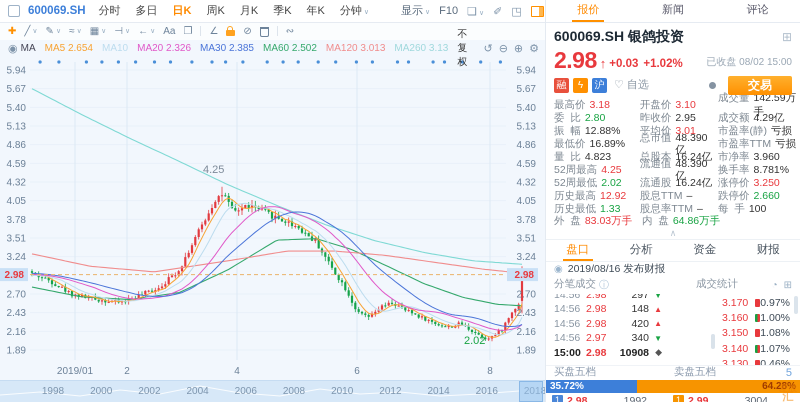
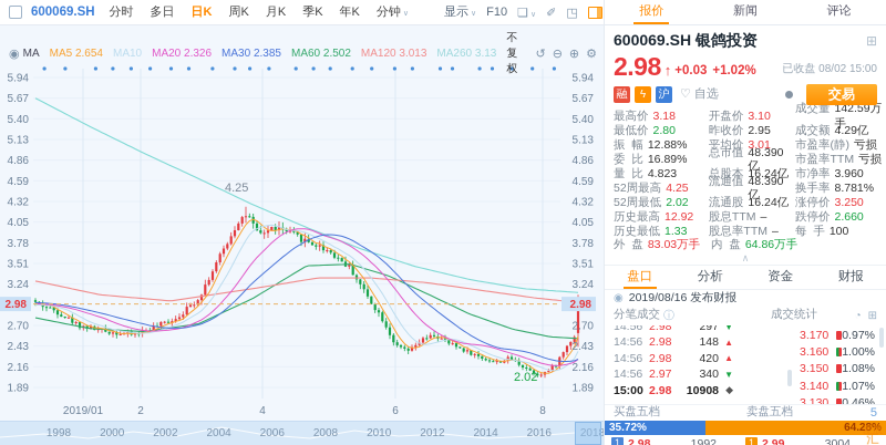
  600069.SH
  分时
  多日
  日K
  周K
  月K
  季K
  年K
  F10
  ✐
  ◳
  报价
  新闻
  评论
- ✚
- ╱
- ✎
- ≈
- ▦
- ⊣
- ←
- Aa
- ❐
- ∠
- ⊘
- ∾
  ◉
  MA
  MA5 2.654
  MA10
  MA20 2.326
  MA30 2.385
  MA60 2.502
  MA120 3.013
  MA260 3.13
  不复权
  ↺
  ⊖
  ⊕
  ⚙
  2019/01
  2
  4
  6
  8
  5.94
  5.94
  5.67
  5.67
  5.40
  5.40
  5.13
  5.13
  4.86
  4.86
  4.59
  4.59
  4.32
  4.32
  4.05
  4.05
  3.78
  3.78
  3.51
  3.51
  3.24
  3.24
  2.70
  2.70
  2.43
  2.43
  2.16
  2.16
  1.89
  1.89
  2.98
  2.98
  4.25
  2.02
  2018
  2016
  2014
  2012
  2010
  2008
  2006
  2004
  2002
  2000
  1998
  600069.SH 银鸽投资
  ⊞
  2.98
  ↑
  +0.03
  +1.02%
  已收盘 08/02 15:00
  融
  ϟ
  沪
  ♡ 自选
  交易
  最高价
  3.18
  开盘价
  3.10
  成交量
  142.59万手
- 委 比
+ 最低价
  2.80
  昨收价
  2.95
  成交额
  4.29亿
  振 幅
  12.88%
  平均价
  3.01
  市盈率(静)
  亏损
- 最低价
+ 委 比
  16.89%
  总市值
  48.390亿
  市盈率TTM
  亏损
  量 比
  4.823
  总股本
  16.24亿
  市净率
  3.960
  52周最高
  4.25
  流通值
  48.390亿
  换手率
  8.781%
  52周最低
  2.02
  流通股
  16.24亿
  涨停价
  3.250
  历史最高
  12.92
  股息TTM
  –
  跌停价
  2.660
  历史最低
  1.33
  股息率TTM
  –
  每 手
  100
  外 盘
  83.03万手
  内 盘
  64.86万手
  ∧
  盘口
  分析
  资金
  财报
  ◉
  2019/08/16 发布财报
  分笔成交
  ⓘ
  成交统计
  ◔
  ⊞
  14:56
  2.98
  297
  ▼
  14:56
  2.98
  148
  ▲
  14:56
  2.98
  420
  ▲
  14:56
  2.97
  340
  ▼
  15:00
  2.98
  10908
  ◆
  3.170
  0.97%
  3.160
  1.00%
  3.150
  1.08%
  3.140
  1.07%
  3.130
  0.46%
  买盘五档
  卖盘五档
  5
  35.72%
  64.28%
  1
  2.98
  1992
  1
  2.99
  3004
  爱股
  汇
